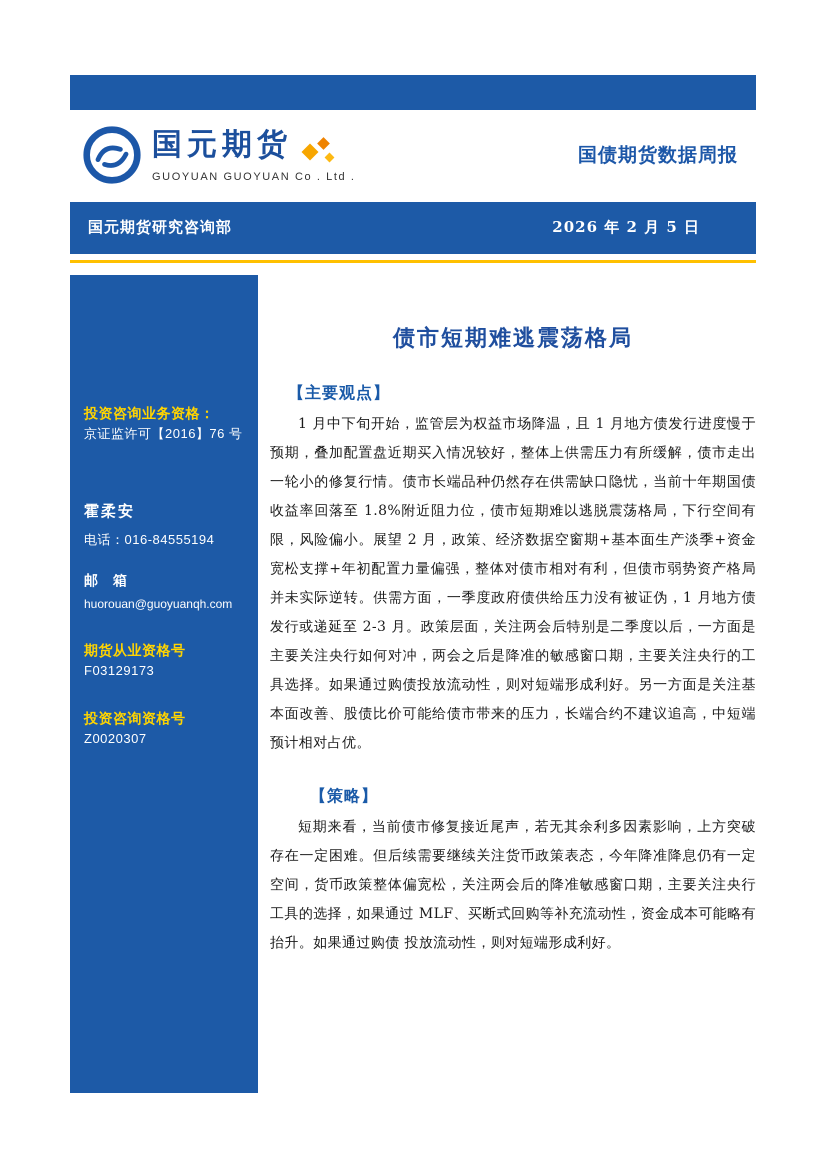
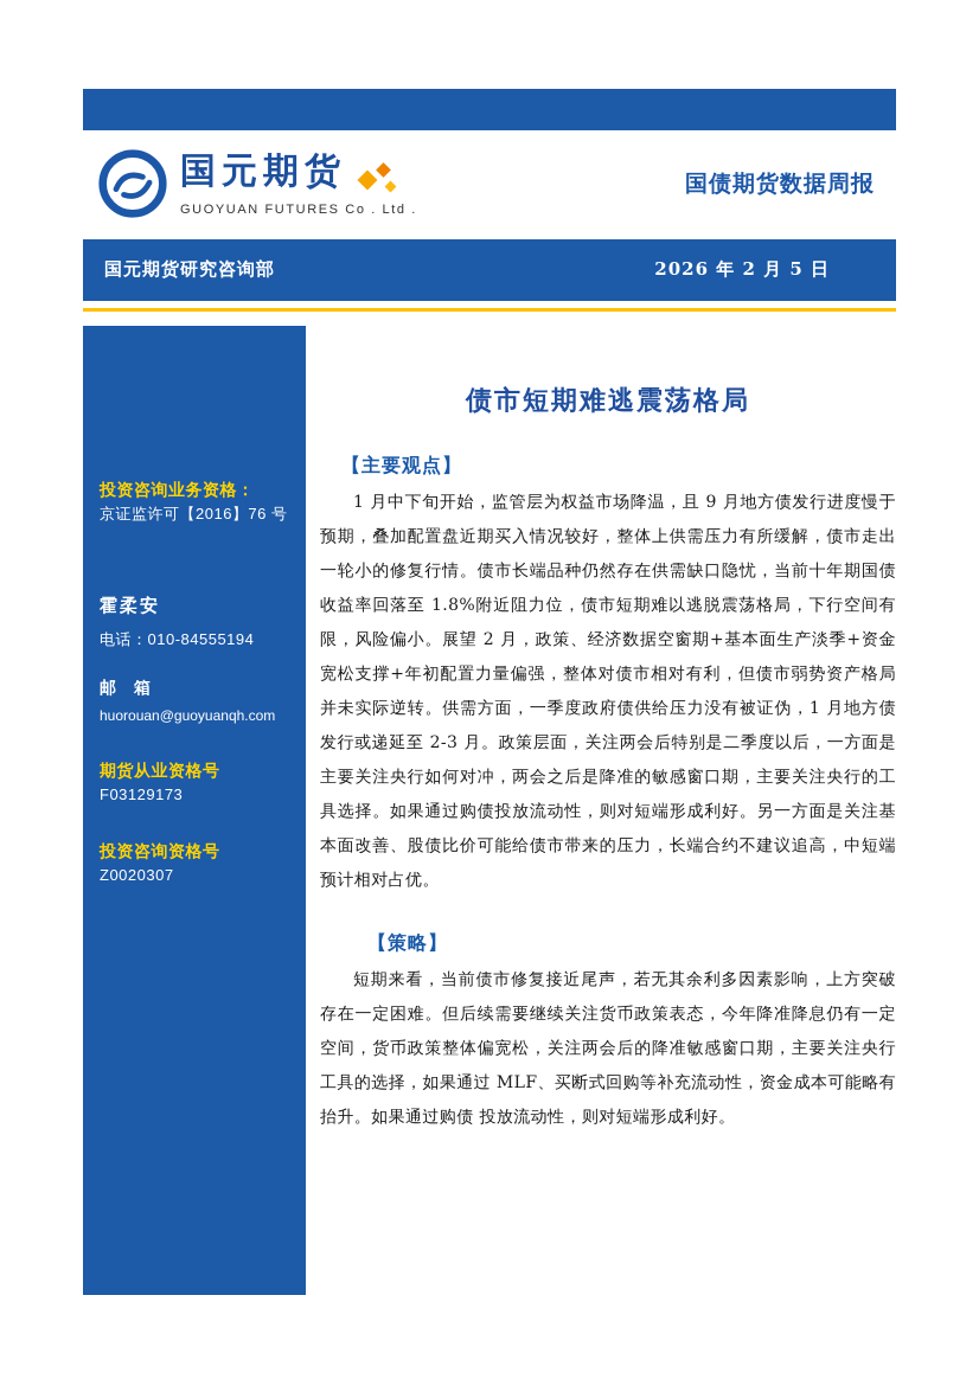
  国元期货
- GUOYUAN GUOYUAN Co . Ltd .
+ GUOYUAN FUTURES Co . Ltd .
  国债期货数据周报
  国元期货研究咨询部
  2026 年 2 月 5 日
  投资咨询业务资格：
  京证监许可【2016】76 号
  霍柔安
- 电话：016-84555194
+ 电话：010-84555194
  邮 箱
  huorouan@guoyuanqh.com
  期货从业资格号
  F03129173
  投资咨询资格号
  Z0020307
  债市短期难逃震荡格局
  【主要观点】
- 1 月中下旬开始，监管层为权益市场降温，且 1 月地方债发行进度慢于预期，叠加配置盘近期买入情况较好，整体上供需压力有所缓解，债市走出一轮小的修复行情。债市长端品种仍然存在供需缺口隐忧，当前十年期国债收益率回落至 1.8%附近阻力位，债市短期难以逃脱震荡格局，下行空间有限，风险偏小。展望 2 月，政策、经济数据空窗期+基本面生产淡季+资金宽松支撑+年初配置力量偏强，整体对债市相对有利，但债市弱势资产格局并未实际逆转。供需方面，一季度政府债供给压力没有被证伪，1 月地方债发行或递延至 2-3 月。政策层面，关注两会后特别是二季度以后，一方面是主要关注央行如何对冲，两会之后是降准的敏感窗口期，主要关注央行的工具选择。如果通过购债投放流动性，则对短端形成利好。另一方面是关注基本面改善、股债比价可能给债市带来的压力，长端合约不建议追高，中短端预计相对占优。
+ 1 月中下旬开始，监管层为权益市场降温，且 9 月地方债发行进度慢于预期，叠加配置盘近期买入情况较好，整体上供需压力有所缓解，债市走出一轮小的修复行情。债市长端品种仍然存在供需缺口隐忧，当前十年期国债收益率回落至 1.8%附近阻力位，债市短期难以逃脱震荡格局，下行空间有限，风险偏小。展望 2 月，政策、经济数据空窗期+基本面生产淡季+资金宽松支撑+年初配置力量偏强，整体对债市相对有利，但债市弱势资产格局并未实际逆转。供需方面，一季度政府债供给压力没有被证伪，1 月地方债发行或递延至 2-3 月。政策层面，关注两会后特别是二季度以后，一方面是主要关注央行如何对冲，两会之后是降准的敏感窗口期，主要关注央行的工具选择。如果通过购债投放流动性，则对短端形成利好。另一方面是关注基本面改善、股债比价可能给债市带来的压力，长端合约不建议追高，中短端预计相对占优。
  【策略】
  短期来看，当前债市修复接近尾声，若无其余利多因素影响，上方突破存在一定困难。但后续需要继续关注货币政策表态，今年降准降息仍有一定空间，货币政策整体偏宽松，关注两会后的降准敏感窗口期，主要关注央行工具的选择，如果通过 MLF、买断式回购等补充流动性，资金成本可能略有抬升。如果通过购债 投放流动性，则对短端形成利好。
